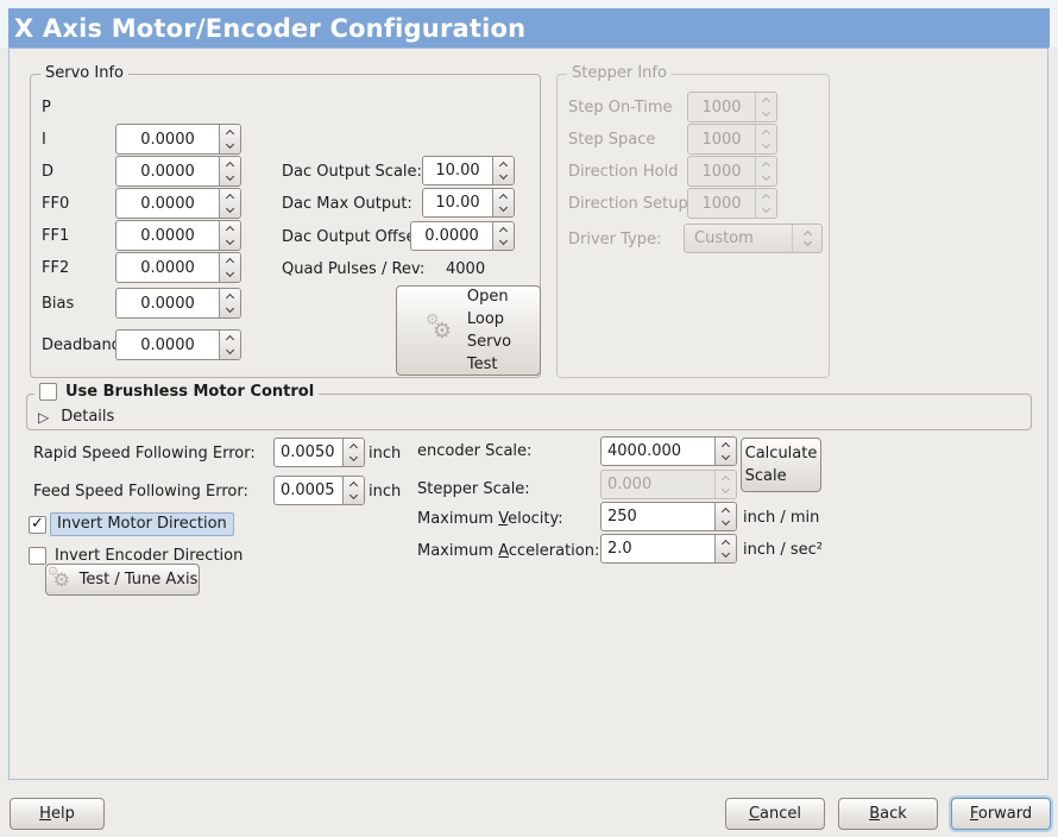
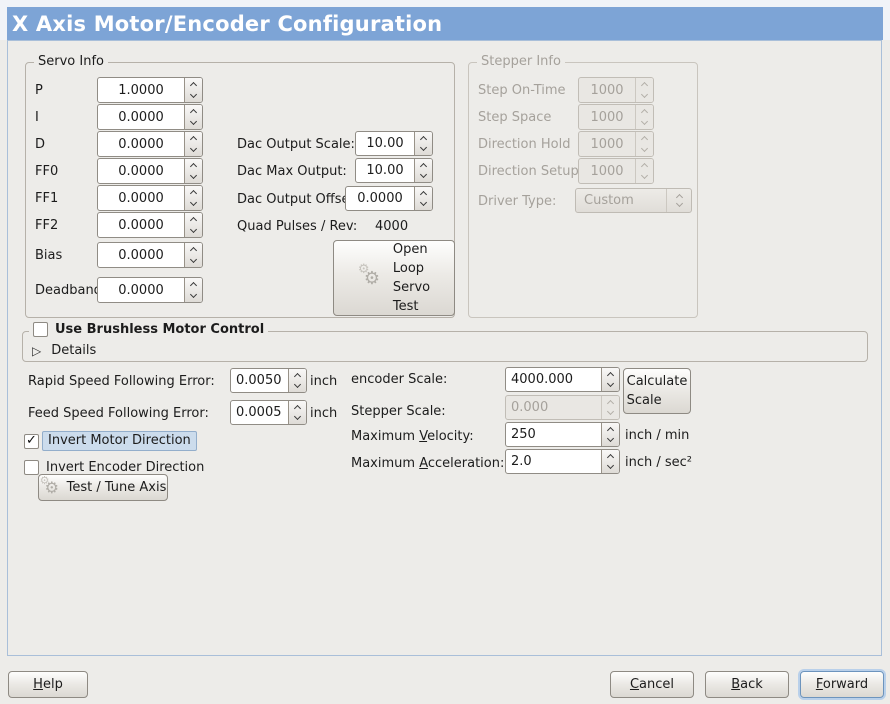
  X Axis Motor/Encoder Configuration
  Servo Info
  P
+ 1.0000
  I
  0.0000
  D
  0.0000
  FF0
  0.0000
  FF1
  0.0000
  FF2
  0.0000
  Bias
  0.0000
  Deadban
  0.0000
  Dac Output Scale:
  10.00
  Dac Max Output:
  10.00
  Dac Output Offs
  0.0000
  Quad Pulses / Rev:
  4000
  ⚙
  ⚙
  Open
  Loop
  Servo
  Test
  Stepper Info
  Step On-Time
  1000
  Step Space
  1000
  Direction Hold
  1000
  Direction Setup
  1000
  Driver Type:
  Custom
  Use Brushless Motor Control
  ▷
  Details
  Rapid Speed Following Error:
  0.0050
  inch
  Feed Speed Following Error:
  0.0005
  inch
  encoder Scale:
  4000.000
  Calculate
  Scale
  Stepper Scale:
  0.000
  Maximum Velocity:
  250
  inch / min
  Maximum Acceleration:
  2.0
  inch / sec²
  ✓
  Invert Motor Direction
  Invert Encoder Direction
  ⚙
  ⚙
  Test / Tune Axis
  Help
  Cancel
  Back
  Forward
